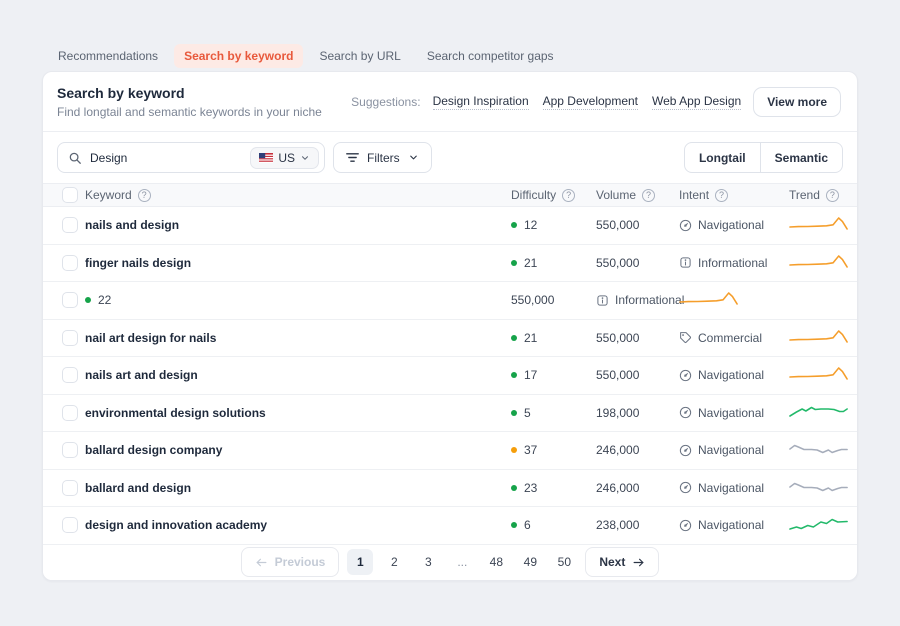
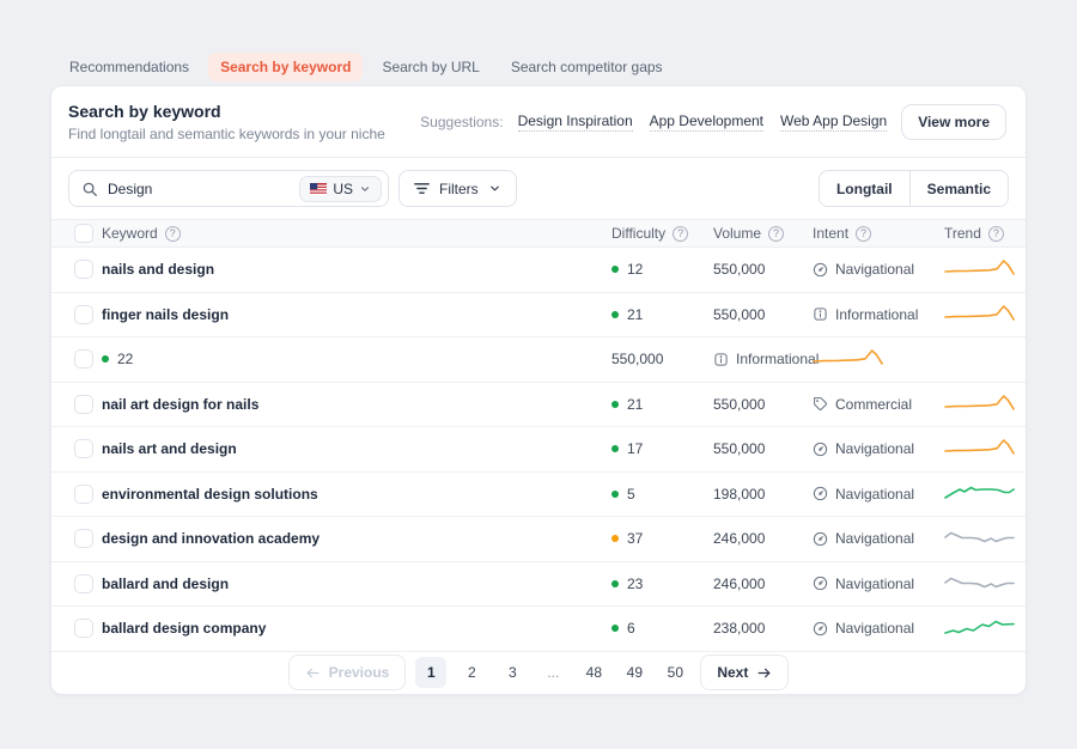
  Recommendations
  Search by keyword
  Search by URL
  Search competitor gaps
  Search by keyword
  Find longtail and semantic keywords in your niche
  Suggestions:
  Design Inspiration
  App Development
  Web App Design
  View more
  Design
  US
  Filters
  Longtail
  Semantic
  Keyword
  ?
  Difficulty
  ?
  Volume
  ?
  Intent
  ?
  Trend
  ?
  nails and design
  12
  550,000
  Navigational
  finger nails design
  21
  550,000
  Informational
  22
  550,000
  Informational
  nail art design for nails
  21
  550,000
  Commercial
  nails art and design
  17
  550,000
  Navigational
  environmental design solutions
  5
  198,000
  Navigational
- ballard design company
+ design and innovation academy
  37
  246,000
  Navigational
  ballard and design
  23
  246,000
  Navigational
- design and innovation academy
+ ballard design company
  6
  238,000
  Navigational
  Previous
  1
  2
  3
  ...
  48
  49
  50
  Next
